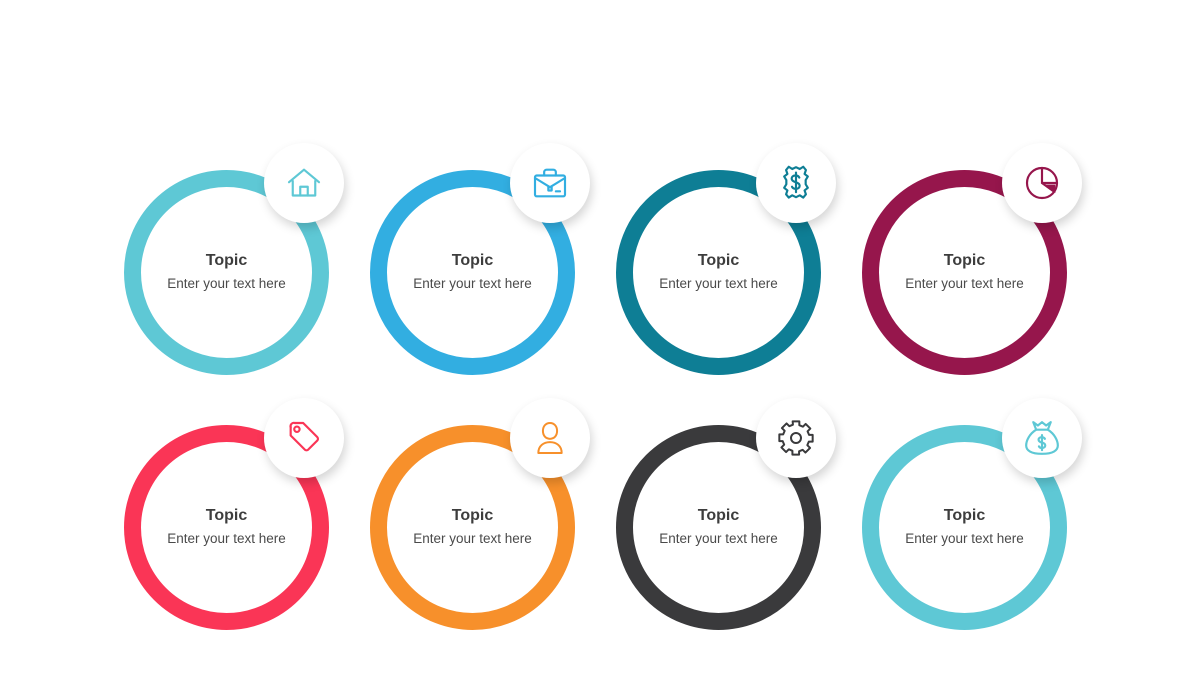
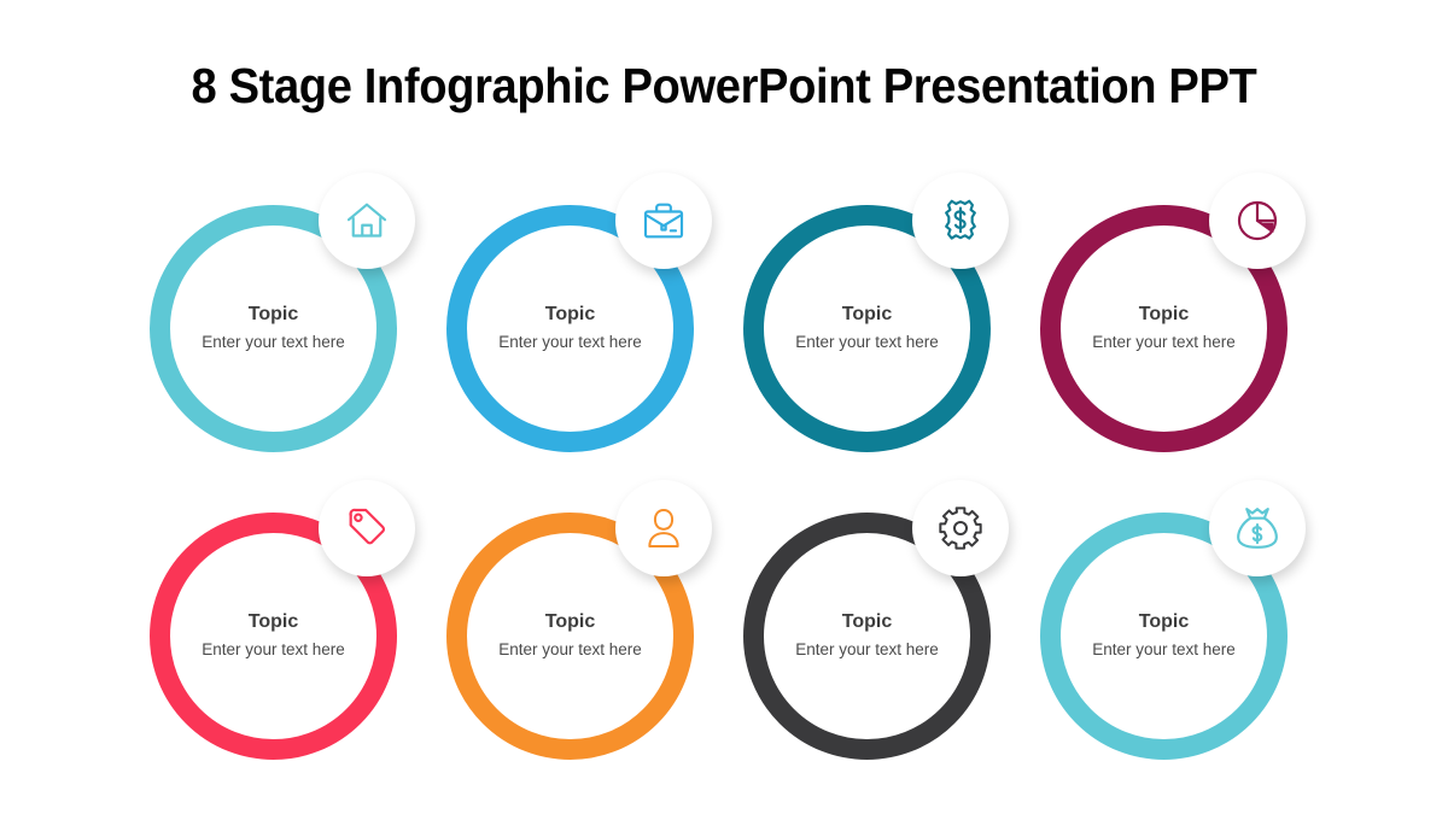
+ 8 Stage Infographic PowerPoint Presentation PPT
  Topic
  Enter your text here
  Topic
  Enter your text here
  Topic
  Enter your text here
  Topic
  Enter your text here
  Topic
  Enter your text here
  Topic
  Enter your text here
  Topic
  Enter your text here
  Topic
  Enter your text here
